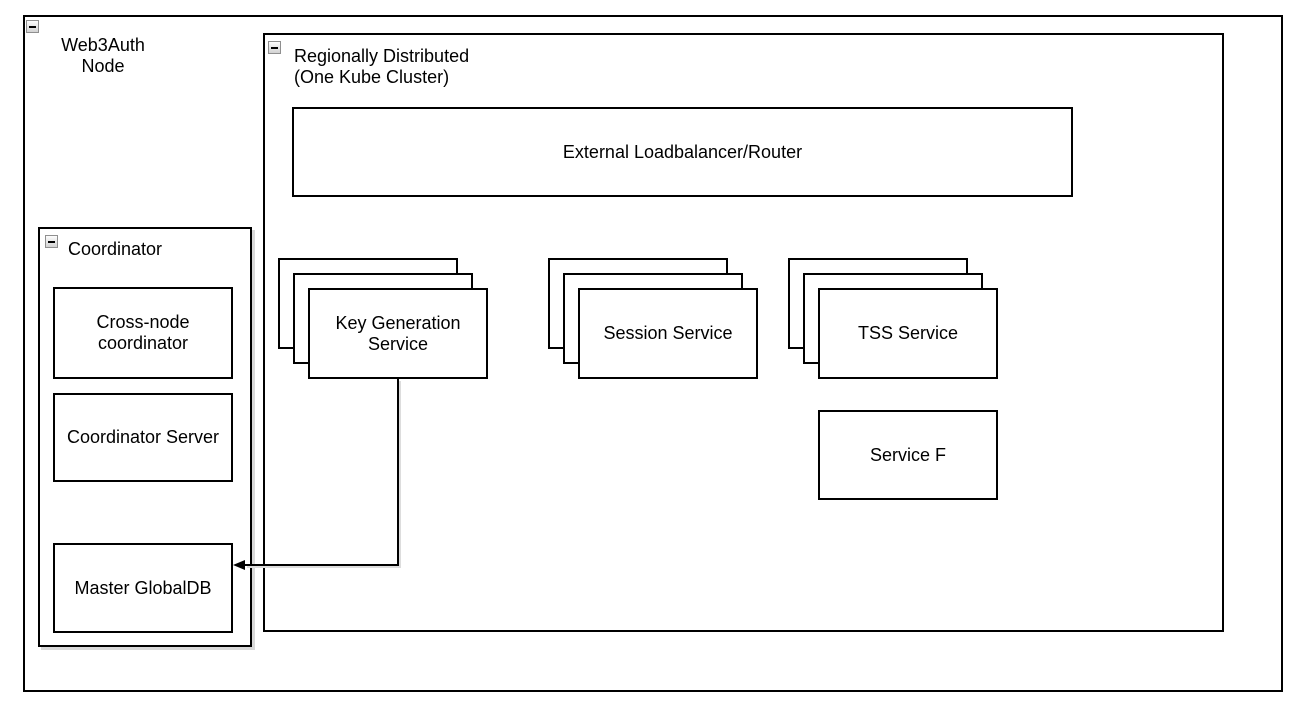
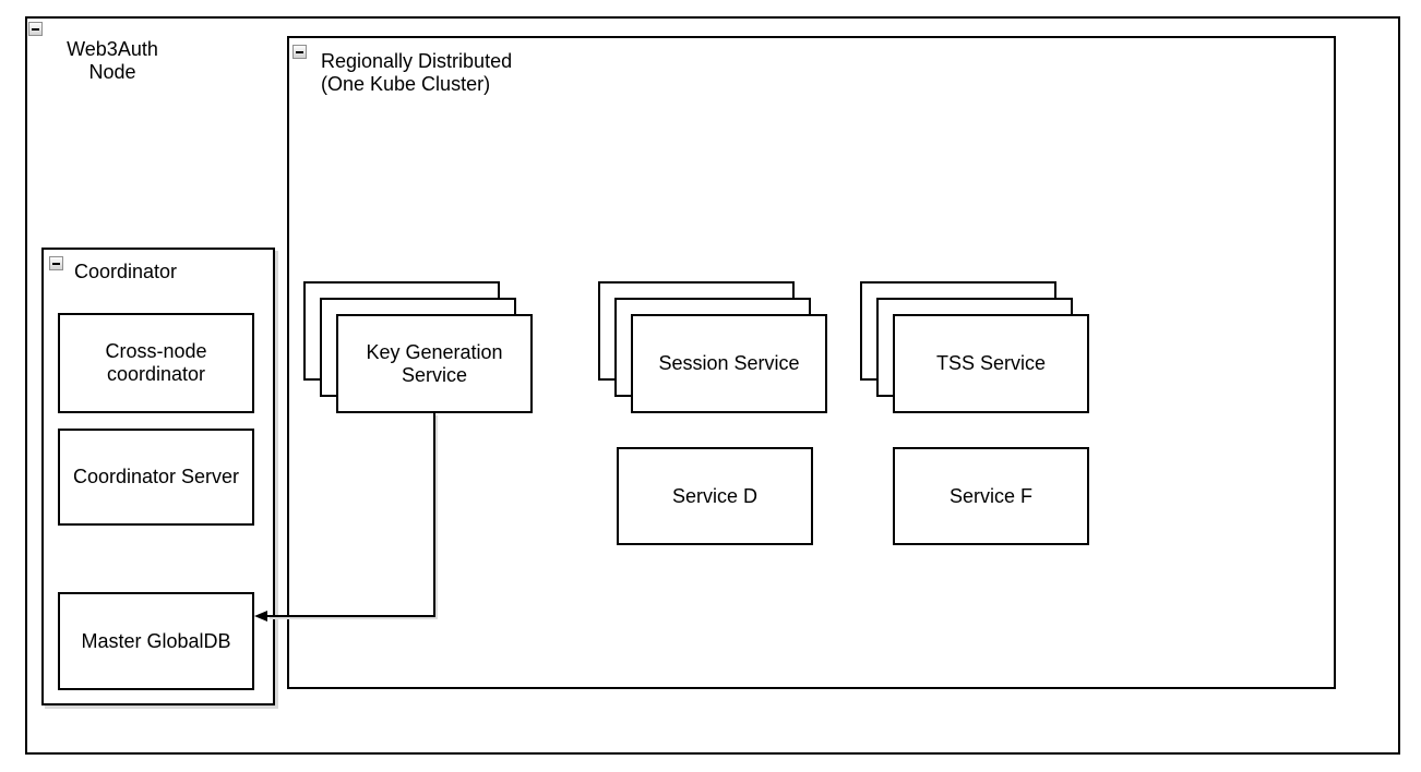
  Web3Auth
  Node
  Regionally Distributed
  (One Kube Cluster)
- External Loadbalancer/Router
  Coordinator
  Cross-node
  coordinator
  Coordinator Server
  Master GlobalDB
  Key Generation
  Service
  Session Service
  TSS Service
+ Service D
  Service F
